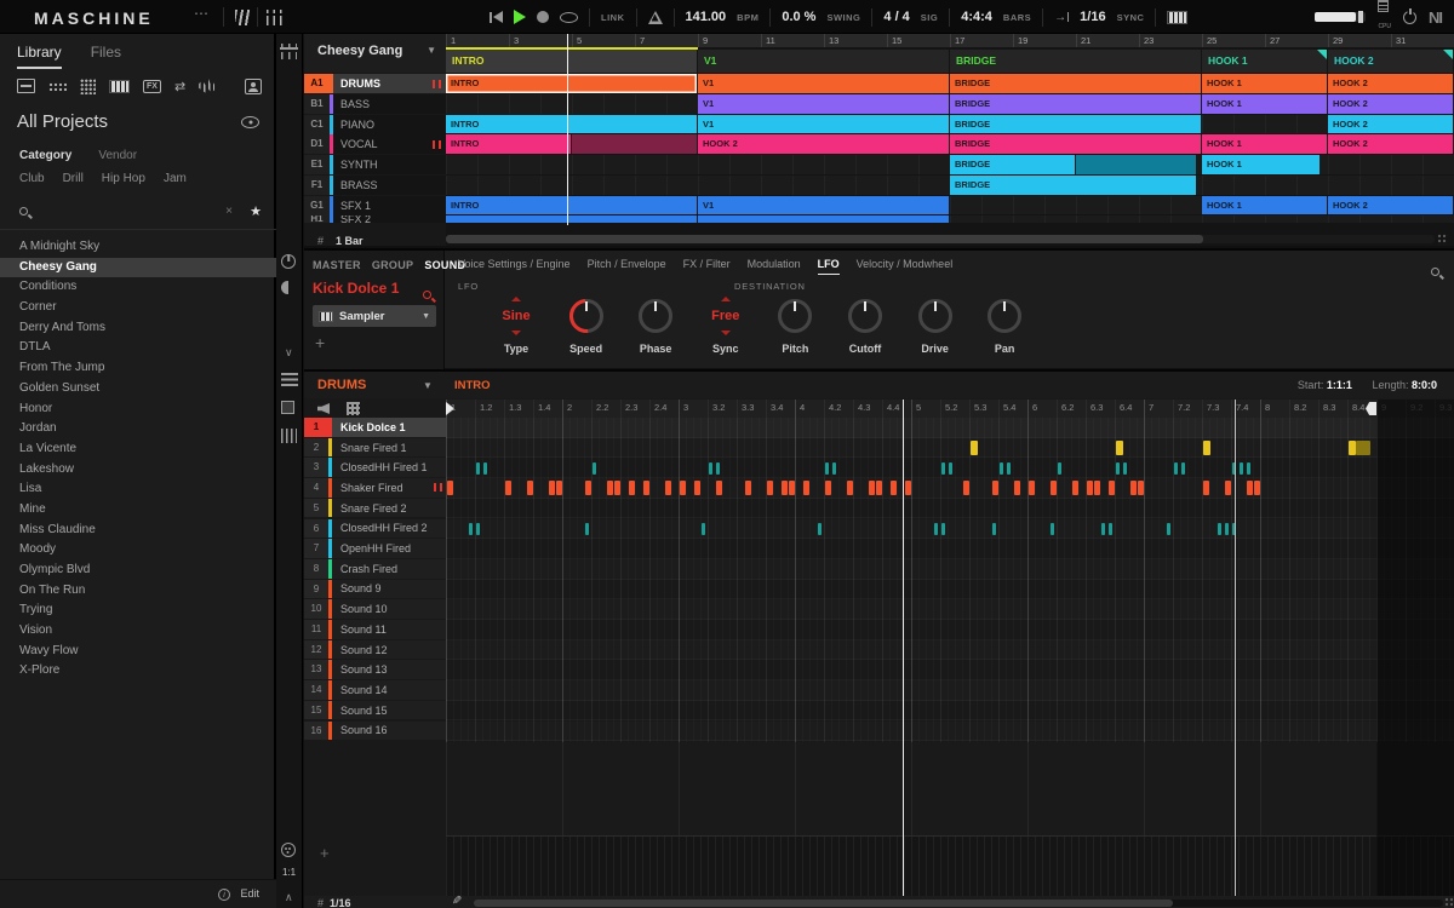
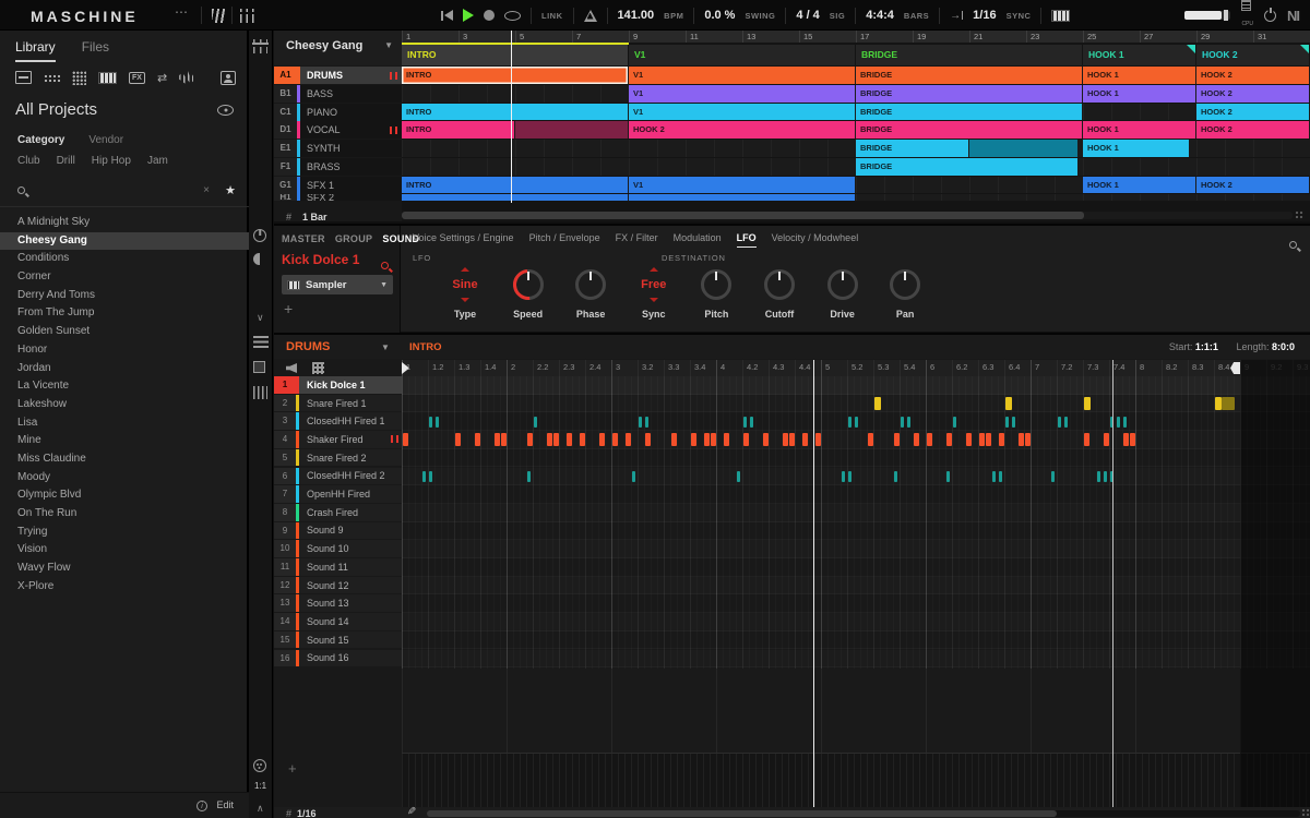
  MASCHINE
  ⋯
  LINK
  141.00
  BPM
  0.0 %
  SWING
  4 / 4
  SIG
  4:4:4
  BARS
  →
  1/16
  SYNC
  NI
  Library
  Files
  ⇄
  All Projects
  Category
  Vendor
  Club
  Drill
  Hip Hop
  Jam
  ×
  ★
  A Midnight Sky
  Cheesy Gang
  Conditions
  Corner
  Derry And Toms
- DTLA
  From The Jump
  Golden Sunset
  Honor
  Jordan
  La Vicente
  Lakeshow
  Lisa
  Mine
  Miss Claudine
  Moody
  Olympic Blvd
  On The Run
  Trying
  Vision
  Wavy Flow
  X-Plore
  Edit
  ∨
  1:1
  ∧
  Cheesy Gang
  ▼
  A1
  DRUMS
  B1
  BASS
  C1
  PIANO
  D1
  VOCAL
  E1
  SYNTH
  F1
  BRASS
  G1
  SFX 1
  H1
  SFX 2
  #
  1 Bar
  1
  3
  5
  7
  9
  11
  13
  15
  17
  19
  21
  23
  25
  27
  29
  31
  INTRO
  V1
  BRIDGE
  HOOK 1
  HOOK 2
  INTRO
  V1
  BRIDGE
  HOOK 1
  HOOK 2
  V1
  BRIDGE
  HOOK 1
  HOOK 2
  INTRO
  V1
  BRIDGE
  HOOK 2
  INTRO
  HOOK 2
  BRIDGE
  HOOK 1
  HOOK 2
  BRIDGE
  HOOK 1
  BRIDGE
  INTRO
  V1
  HOOK 1
  HOOK 2
  MASTER
  GROUP
  SOUND
  Kick Dolce 1
  Sampler
  +
  Voice Settings / Engine
  Pitch / Envelope
  FX / Filter
  Modulation
  LFO
  Velocity / Modwheel
  LFO
  DESTINATION
  Sine
  Type
  Speed
  Phase
  Free
  Sync
  Pitch
  Cutoff
  Drive
  Pan
  DRUMS
  ▼
  INTRO
  Start: 1:1:1 Length: 8:0:0
  1
  Kick Dolce 1
  2
  Snare Fired 1
  3
  ClosedHH Fired 1
  4
  Shaker Fired
  5
  Snare Fired 2
  6
  ClosedHH Fired 2
  7
  OpenHH Fired
  8
  Crash Fired
  9
  Sound 9
  10
  Sound 10
  11
  Sound 11
  12
  Sound 12
  13
  Sound 13
  14
  Sound 14
  15
  Sound 15
  16
  Sound 16
  1
  1.2
  1.3
  1.4
  2
  2.2
  2.3
  2.4
  3
  3.2
  3.3
  3.4
  4
  4.2
  4.3
  4.4
  5
  5.2
  5.3
  5.4
  6
  6.2
  6.3
  6.4
  7
  7.2
  7.3
  7.4
  8
  8.2
  8.3
  8.4
  +
  # 1/16
